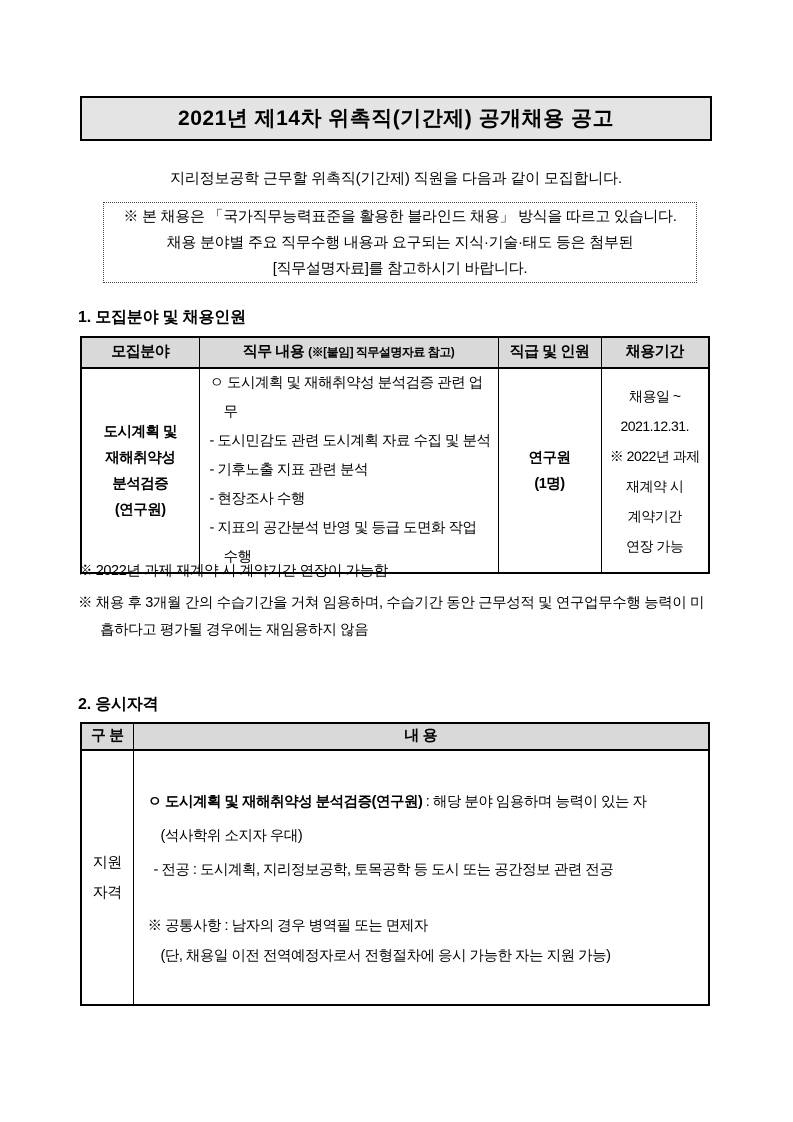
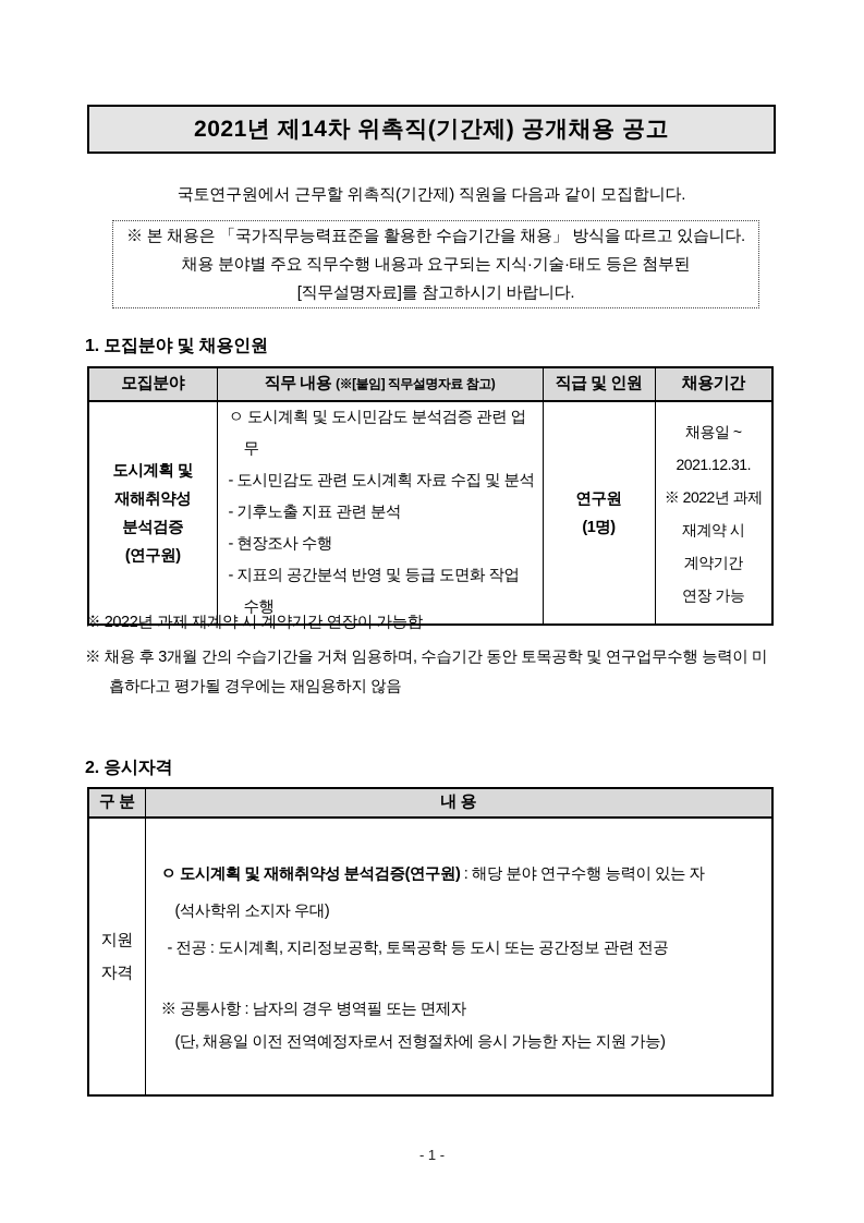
  2021년 제14차 위촉직(기간제) 공개채용 공고
- 지리정보공학 근무할 위촉직(기간제) 직원을 다음과 같이 모집합니다.
+ 국토연구원에서 근무할 위촉직(기간제) 직원을 다음과 같이 모집합니다.
- ※ 본 채용은 「국가직무능력표준을 활용한 블라인드 채용」 방식을 따르고 있습니다.
+ ※ 본 채용은 「국가직무능력표준을 활용한 수습기간을 채용」 방식을 따르고 있습니다.
  채용 분야별 주요 직무수행 내용과 요구되는 지식·기술·태도 등은 첨부된
  [직무설명자료]를 참고하시기 바랍니다.
  1. 모집분야 및 채용인원
  모집분야	직무 내용 (※[붙임] 직무설명자료 참고)	직급 및 인원	채용기간
- 도시계획 및 재해취약성 분석검증 (연구원)	ㅇ 도시계획 및 재해취약성 분석검증 관련 업무 - 도시민감도 관련 도시계획 자료 수집 및 분석 - 기후노출 지표 관련 분석 - 현장조사 수행 - 지표의 공간분석 반영 및 등급 도면화 작업 수행	연구원 (1명)	채용일 ~ 2021.12.31. ※ 2022년 과제 재계약 시 계약기간 연장 가능
+ 도시계획 및 재해취약성 분석검증 (연구원)	ㅇ 도시계획 및 도시민감도 분석검증 관련 업무 - 도시민감도 관련 도시계획 자료 수집 및 분석 - 기후노출 지표 관련 분석 - 현장조사 수행 - 지표의 공간분석 반영 및 등급 도면화 작업 수행	연구원 (1명)	채용일 ~ 2021.12.31. ※ 2022년 과제 재계약 시 계약기간 연장 가능
  ※ 2022년 과제 재계약 시 계약기간 연장이 가능함
- ※ 채용 후 3개월 간의 수습기간을 거쳐 임용하며, 수습기간 동안 근무성적 및 연구업무수행 능력이 미흡하다고 평가될 경우에는 재임용하지 않음
+ ※ 채용 후 3개월 간의 수습기간을 거쳐 임용하며, 수습기간 동안 토목공학 및 연구업무수행 능력이 미흡하다고 평가될 경우에는 재임용하지 않음
  2. 응시자격
  구 분	내 용
- 지원 자격	ㅇ 도시계획 및 재해취약성 분석검증(연구원) : 해당 분야 임용하며 능력이 있는 자 (석사학위 소지자 우대) - 전공 : 도시계획, 지리정보공학, 토목공학 등 도시 또는 공간정보 관련 전공 ※ 공통사항 : 남자의 경우 병역필 또는 면제자 (단, 채용일 이전 전역예정자로서 전형절차에 응시 가능한 자는 지원 가능)
+ 지원 자격	ㅇ 도시계획 및 재해취약성 분석검증(연구원) : 해당 분야 연구수행 능력이 있는 자 (석사학위 소지자 우대) - 전공 : 도시계획, 지리정보공학, 토목공학 등 도시 또는 공간정보 관련 전공 ※ 공통사항 : 남자의 경우 병역필 또는 면제자 (단, 채용일 이전 전역예정자로서 전형절차에 응시 가능한 자는 지원 가능)
+ - 1 -
